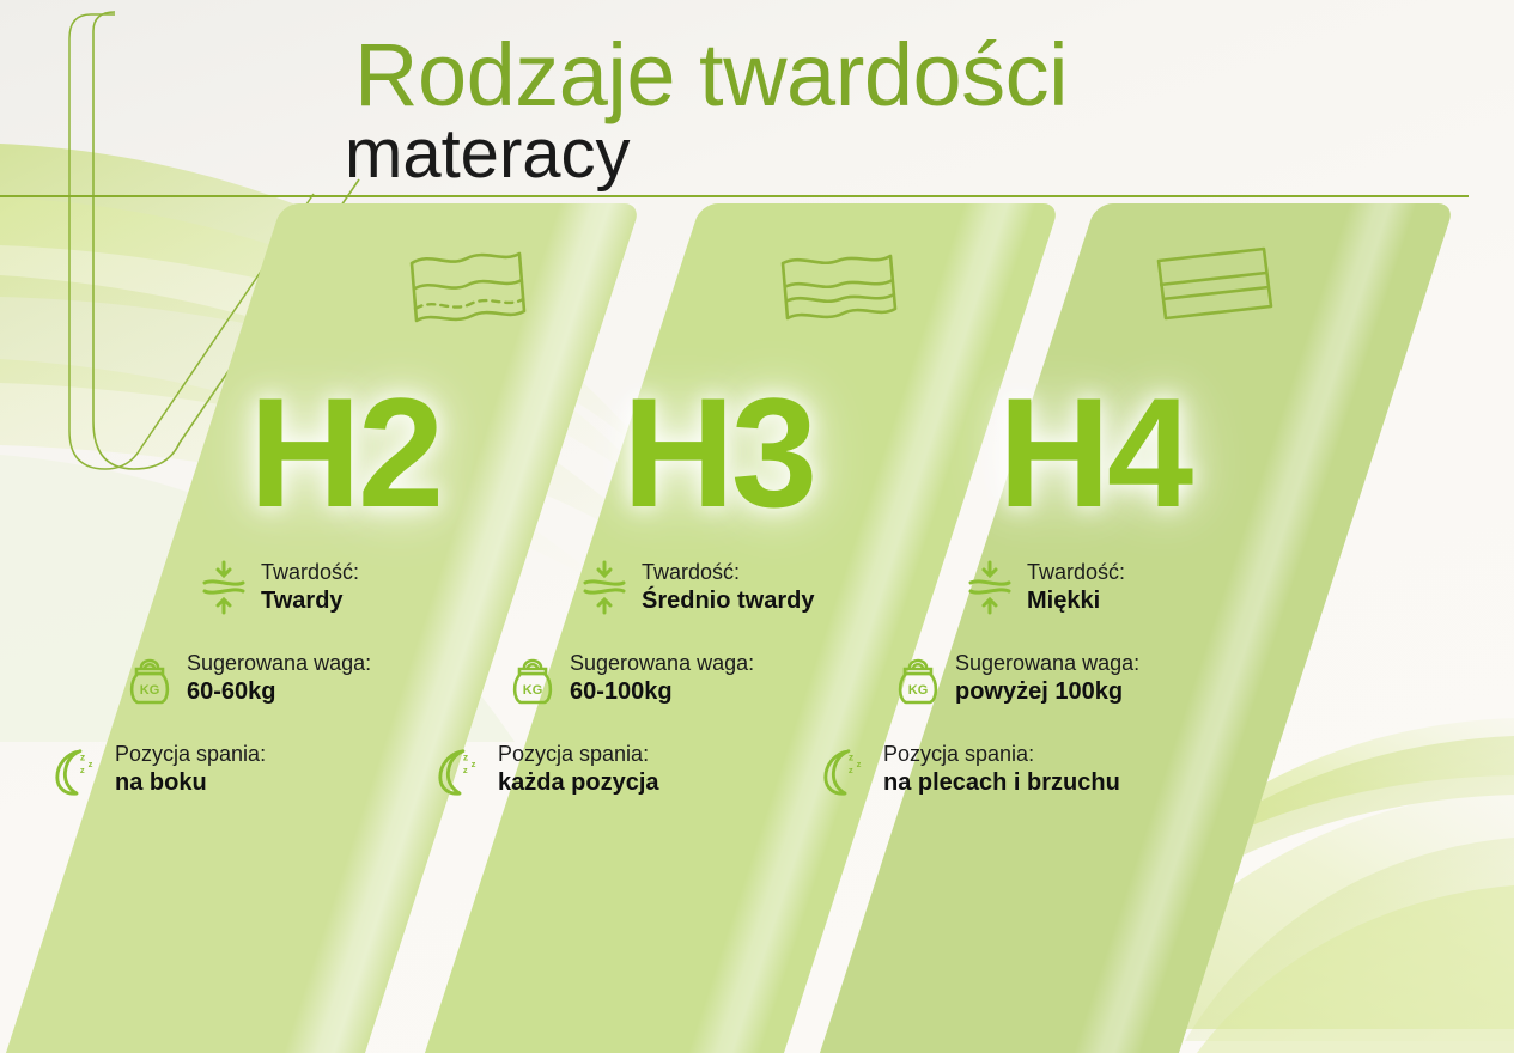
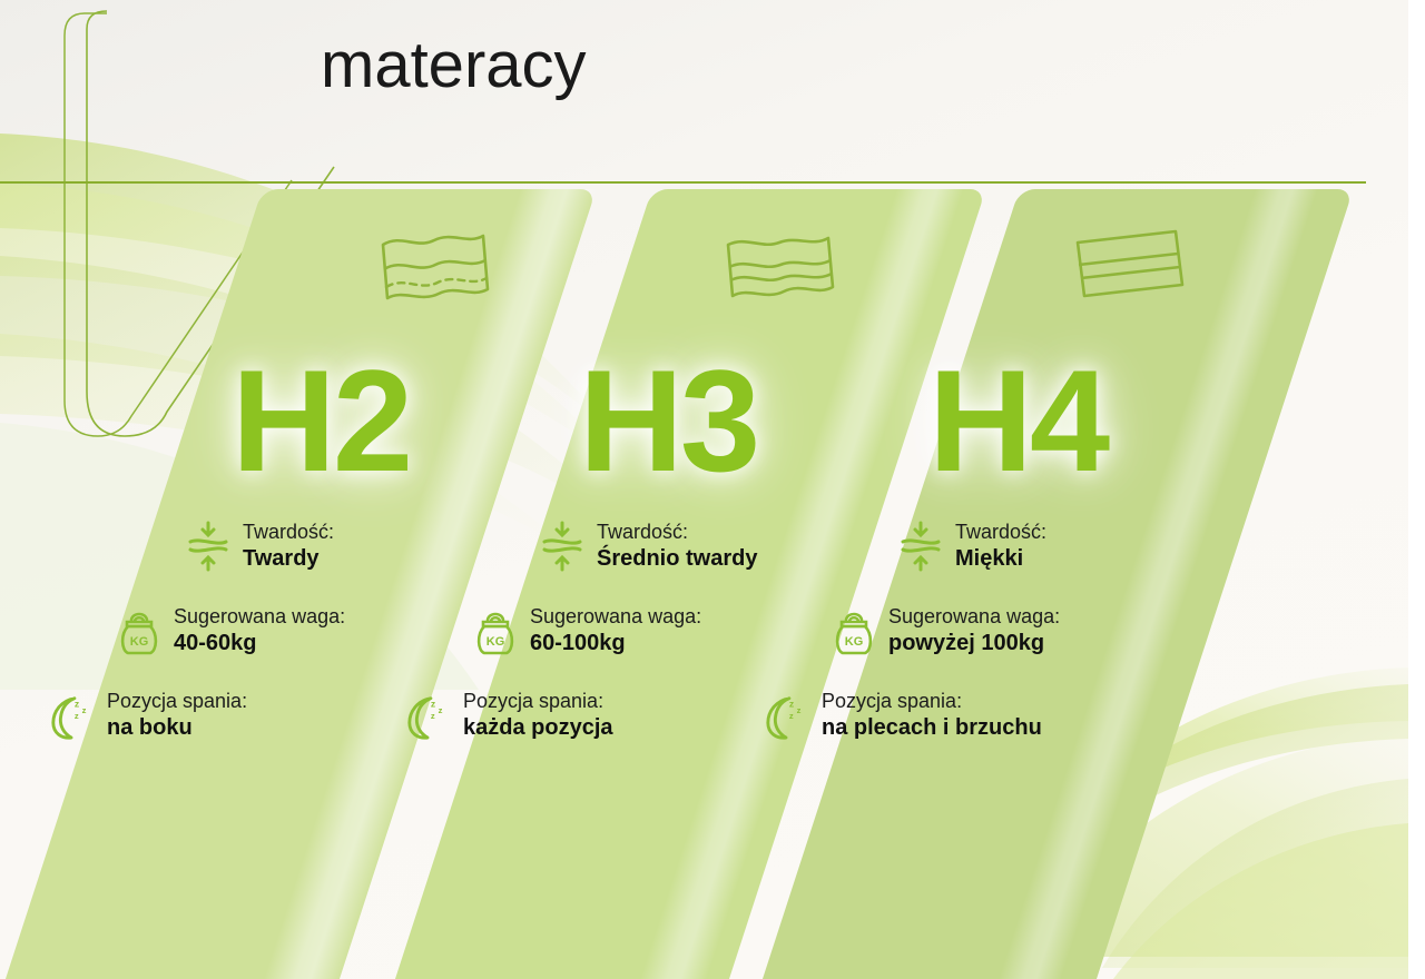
- Rodzaje twardości
  materacy
  H2
  Twardość:
  Twardy
  KG
  Sugerowana waga:
- 60-60kg
+ 40-60kg
  z
  z
  z
  Pozycja spania:
  na boku
  H3
  Twardość:
  Średnio twardy
  KG
  Sugerowana waga:
  60-100kg
  z
  z
  z
  Pozycja spania:
  każda pozycja
  H4
  Twardość:
  Miękki
  KG
  Sugerowana waga:
  powyżej 100kg
  z
  z
  z
  Pozycja spania:
  na plecach i brzuchu
